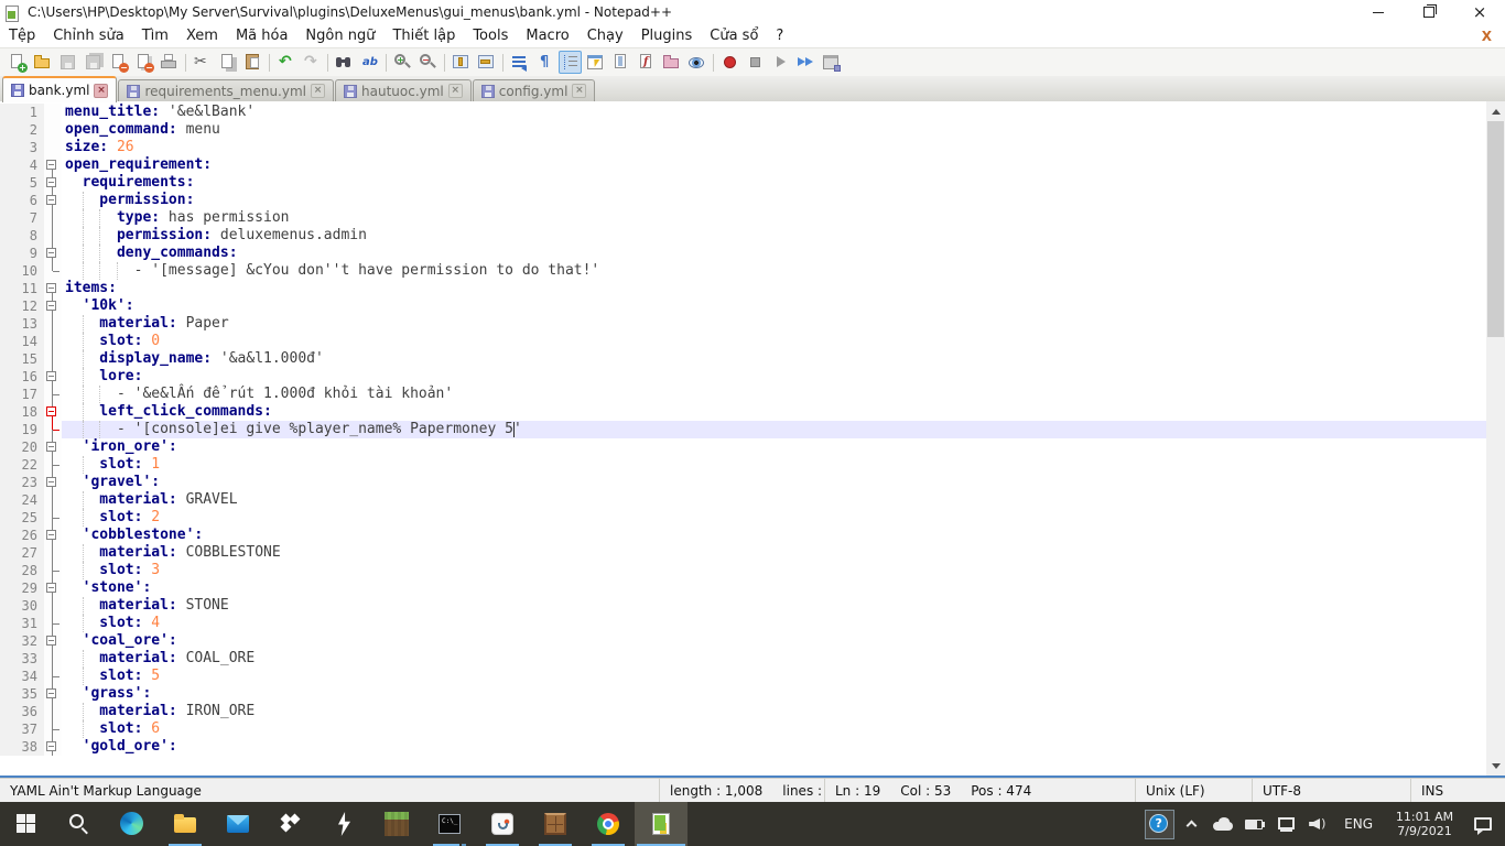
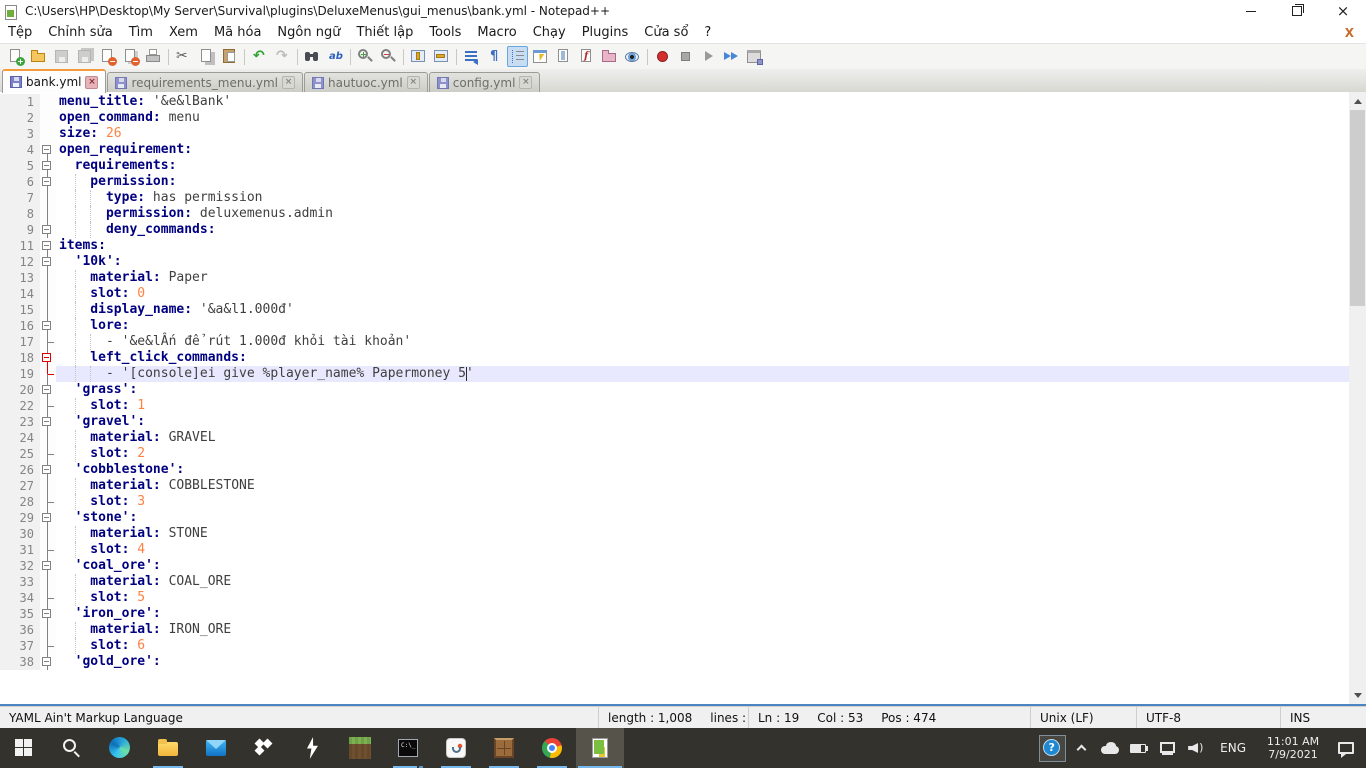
  C:\Users\HP\Desktop\My Server\Survival\plugins\DeluxeMenus\gui_menus\bank.yml - Notepad++
  ×
  Tệp
  Chỉnh sửa
  Tìm
  Xem
  Mã hóa
  Ngôn ngữ
  Thiết lập
  Tools
  Macro
  Chạy
  Plugins
  Cửa sổ
  ?
  X
  bank.yml
  ×
  requirements_menu.yml
  ×
  hautuoc.yml
  ×
  config.yml
  ×
  1
  menu_title: '&e&lBank'
  2
  open_command: menu
  3
  size: 26
  4
  open_requirement:
  5
  requirements:
  6
  permission:
  7
  type: has permission
  8
  permission: deluxemenus.admin
  9
  deny_commands:
- 10
- - '[message] &cYou don''t have permission to do that!'
  11
  items:
  12
  '10k':
  13
  material: Paper
  14
  slot: 0
  15
  display_name: '&a&l1.000đ'
  16
  lore:
  17
  - '&e&lẤn để rút 1.000đ khỏi tài khoản'
  18
  left_click_commands:
  19
  - '[console]ei give %player_name% Papermoney 5'
  20
- 'iron_ore':
+ 'grass':
  22
  slot: 1
  23
  'gravel':
  24
  material: GRAVEL
  25
  slot: 2
  26
  'cobblestone':
  27
  material: COBBLESTONE
  28
  slot: 3
  29
  'stone':
  30
  material: STONE
  31
  slot: 4
  32
  'coal_ore':
  33
  material: COAL_ORE
  34
  slot: 5
  35
- 'grass':
+ 'iron_ore':
  36
  material: IRON_ORE
  37
  slot: 6
  38
  'gold_ore':
  YAML Ain't Markup Language
  length : 1,008
  lines :
  Ln : 19
  Col : 53
  Pos : 474
  Unix (LF)
  UTF-8
  INS
  ENG
  11:01 AM
  7/9/2021
